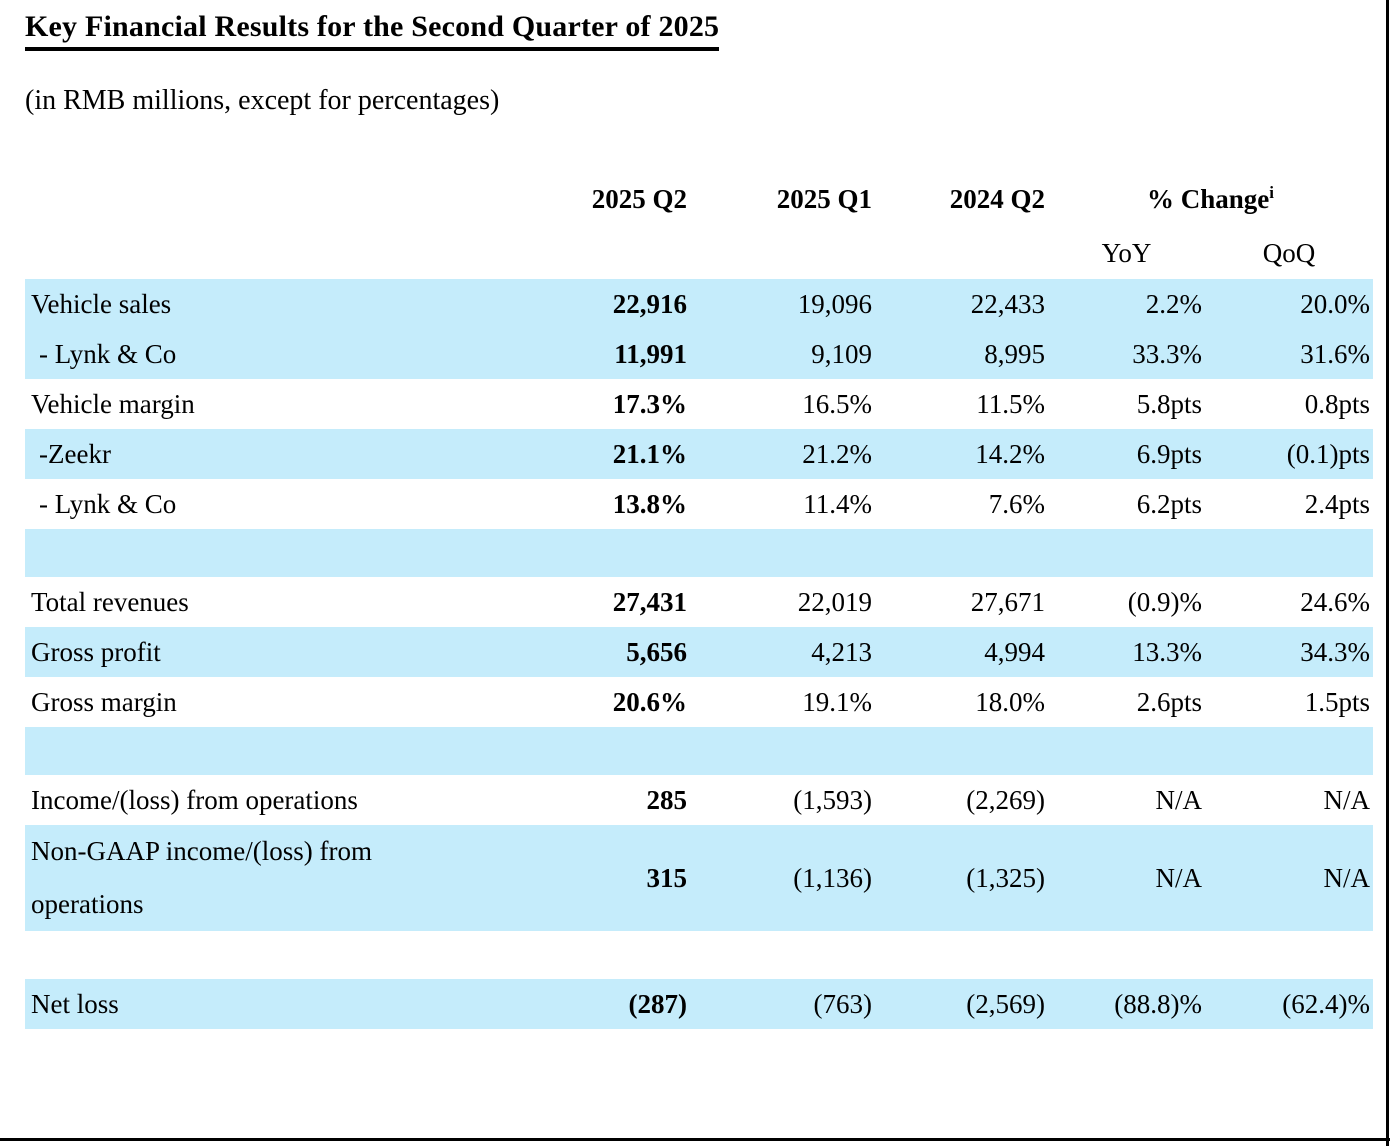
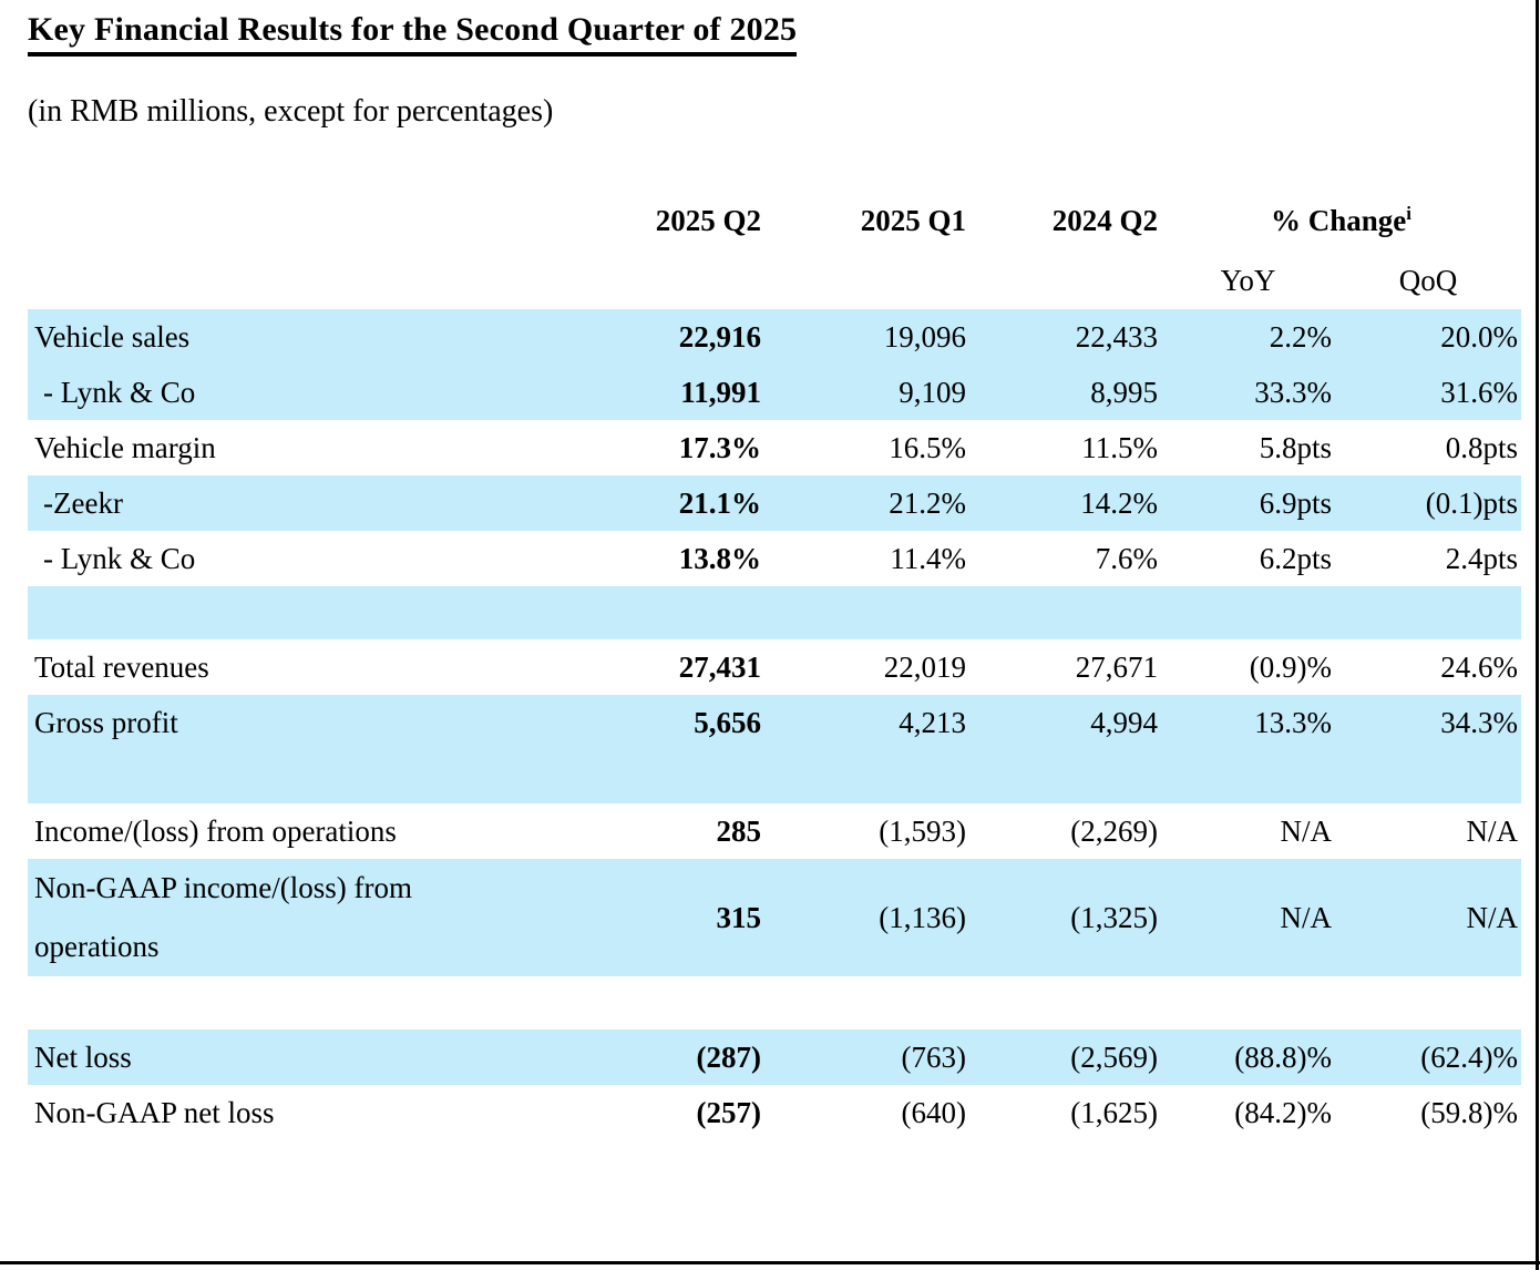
  Key Financial Results for the Second Quarter of 2025
  (in RMB millions, except for percentages)
  	2025 Q2	2025 Q1	2024 Q2	% Changei
  				YoY	QoQ
  Vehicle sales	22,916	19,096	22,433	2.2%	20.0%
  - Lynk & Co	11,991	9,109	8,995	33.3%	31.6%
  Vehicle margin	17.3%	16.5%	11.5%	5.8pts	0.8pts
  -Zeekr	21.1%	21.2%	14.2%	6.9pts	(0.1)pts
  - Lynk & Co	13.8%	11.4%	7.6%	6.2pts	2.4pts
  Total revenues	27,431	22,019	27,671	(0.9)%	24.6%
  Gross profit	5,656	4,213	4,994	13.3%	34.3%
- Gross margin	20.6%	19.1%	18.0%	2.6pts	1.5pts
  Income/(loss) from operations	285	(1,593)	(2,269)	N/A	N/A
  Non-GAAP income/(loss) from operations	315	(1,136)	(1,325)	N/A	N/A
  Net loss	(287)	(763)	(2,569)	(88.8)%	(62.4)%
+ Non-GAAP net loss	(257)	(640)	(1,625)	(84.2)%	(59.8)%
